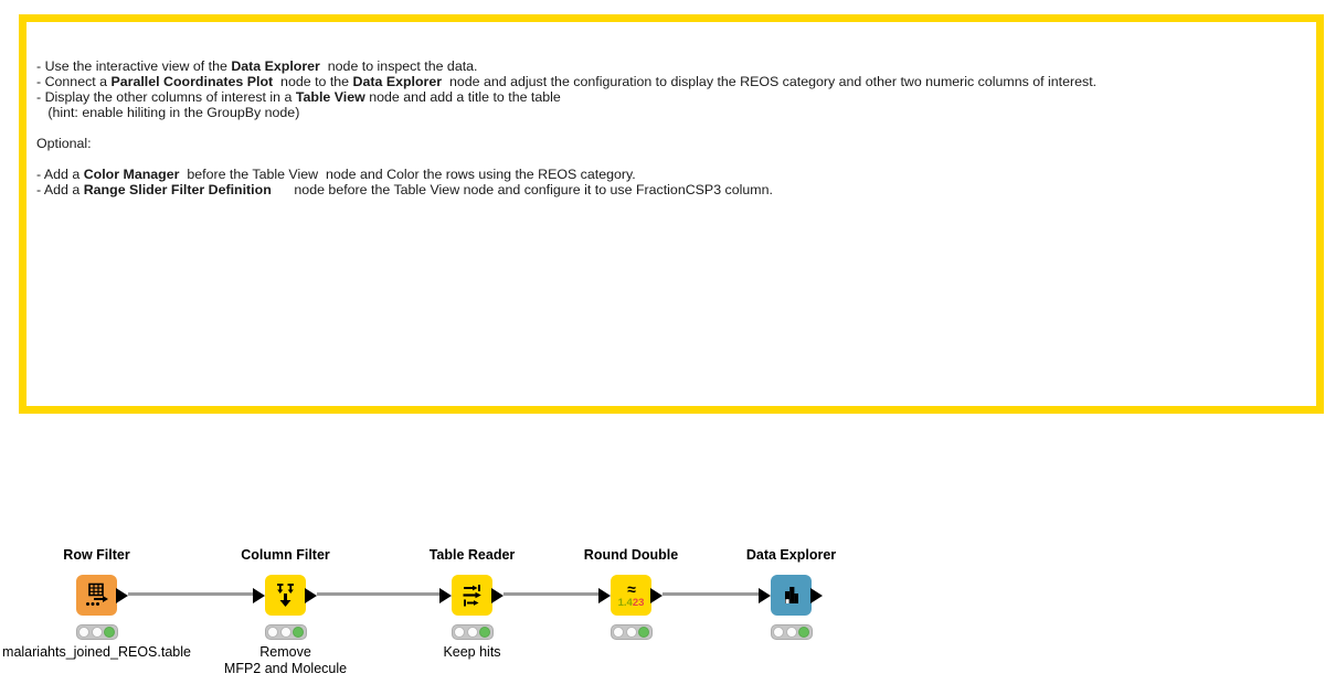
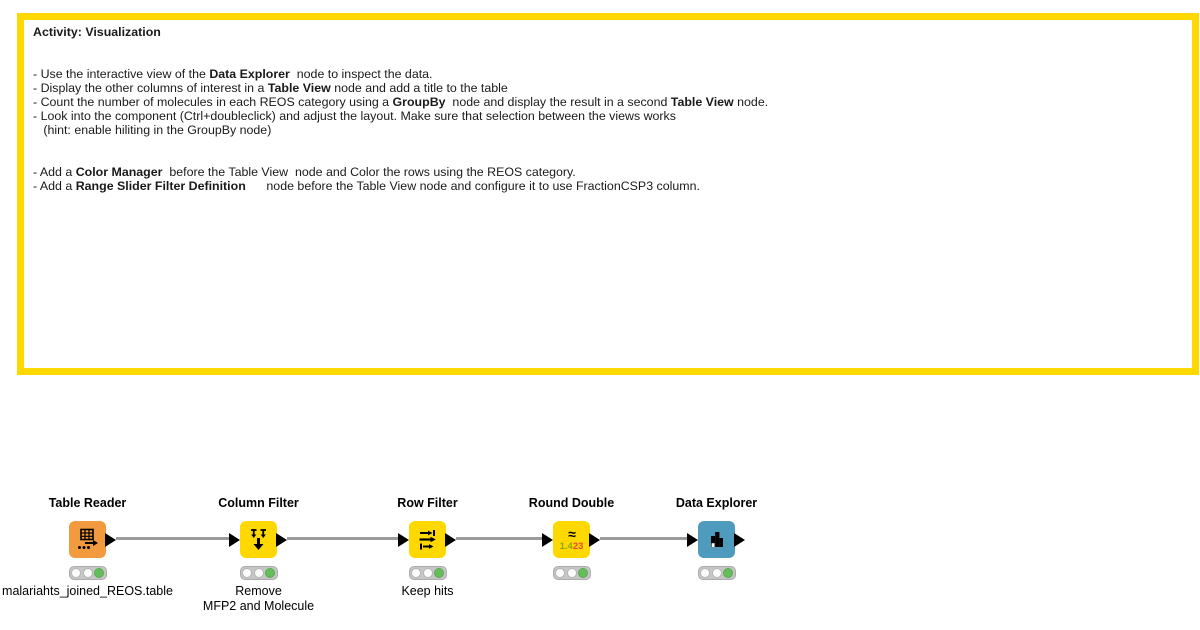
+ Activity: Visualization
  - Use the interactive view of the Data Explorer node to inspect the data.
- - Connect a Parallel Coordinates Plot node to the Data Explorer node and adjust the configuration to display the REOS category and other two numeric columns of interest.
  - Display the other columns of interest in a Table View node and add a title to the table
+ - Count the number of molecules in each REOS category using a GroupBy node and display the result in a second Table View node.
+ - Look into the component (Ctrl+doubleclick) and adjust the layout. Make sure that selection between the views works
  (hint: enable hiliting in the GroupBy node)
- Optional:
  - Add a Color Manager before the Table View node and Color the rows using the REOS category.
  - Add a Range Slider Filter Definition node before the Table View node and configure it to use FractionCSP3 column.
- Row Filter
+ Table Reader
  malariahts_joined_REOS.table
  Column Filter
  Remove
  MFP2 and Molecule
- Table Reader
+ Row Filter
  Keep hits
  Round Double
  ≈
  1.423
  Data Explorer
